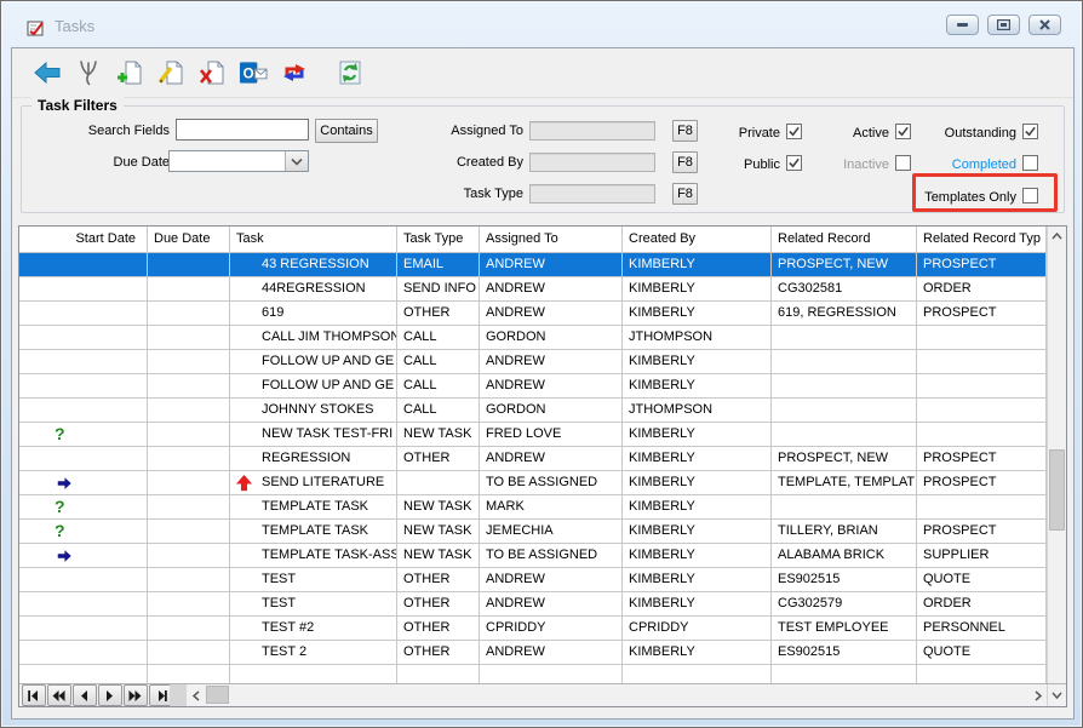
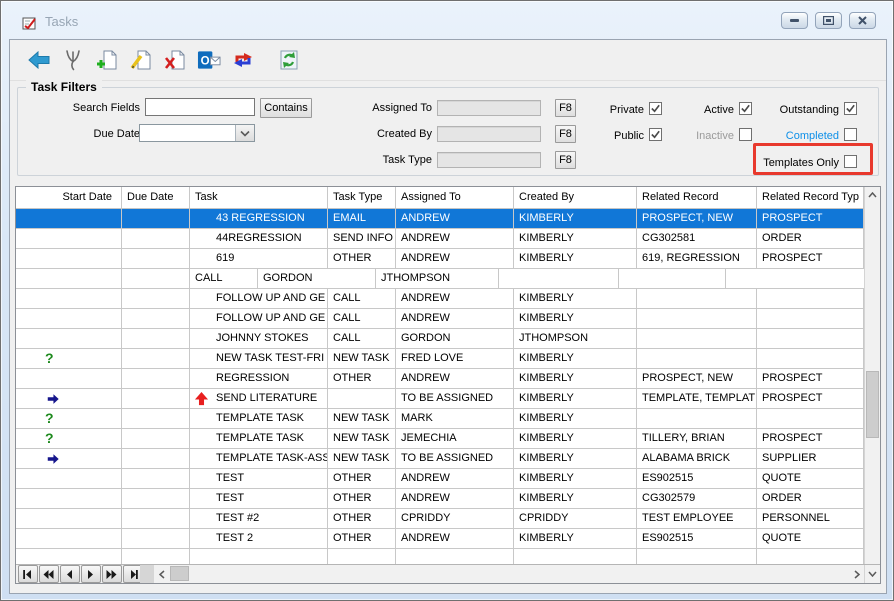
  Tasks
  O
  Task Filters
  Search Fields
  Contains
  Due Date
  Assigned To
  F8
  Created By
  F8
  Task Type
  F8
  Private
  Active
  Outstanding
  Public
  Inactive
  Completed
  Templates Only
  Start Date
  Due Date
  Task
  Task Type
  Assigned To
  Created By
  Related Record
  Related Record Typ
  43 REGRESSION
  EMAIL
  ANDREW
  KIMBERLY
  PROSPECT, NEW
  PROSPECT
  44REGRESSION
  SEND INFO
  ANDREW
  KIMBERLY
  CG302581
  ORDER
  619
  OTHER
  ANDREW
  KIMBERLY
  619, REGRESSION
  PROSPECT
- CALL JIM THOMPSON
  CALL
  GORDON
  JTHOMPSON
  FOLLOW UP AND GE
  CALL
  ANDREW
  KIMBERLY
  FOLLOW UP AND GE
  CALL
  ANDREW
  KIMBERLY
  JOHNNY STOKES
  CALL
  GORDON
  JTHOMPSON
  ?
  NEW TASK TEST-FRI
  NEW TASK
  FRED LOVE
  KIMBERLY
  REGRESSION
  OTHER
  ANDREW
  KIMBERLY
  PROSPECT, NEW
  PROSPECT
  SEND LITERATURE
  TO BE ASSIGNED
  KIMBERLY
  TEMPLATE, TEMPLAT
  PROSPECT
  ?
  TEMPLATE TASK
  NEW TASK
  MARK
  KIMBERLY
  ?
  TEMPLATE TASK
  NEW TASK
  JEMECHIA
  KIMBERLY
  TILLERY, BRIAN
  PROSPECT
  TEMPLATE TASK-ASS
  NEW TASK
  TO BE ASSIGNED
  KIMBERLY
  ALABAMA BRICK
  SUPPLIER
  TEST
  OTHER
  ANDREW
  KIMBERLY
  ES902515
  QUOTE
  TEST
  OTHER
  ANDREW
  KIMBERLY
  CG302579
  ORDER
  TEST #2
  OTHER
  CPRIDDY
  CPRIDDY
  TEST EMPLOYEE
  PERSONNEL
  TEST 2
  OTHER
  ANDREW
  KIMBERLY
  ES902515
  QUOTE
